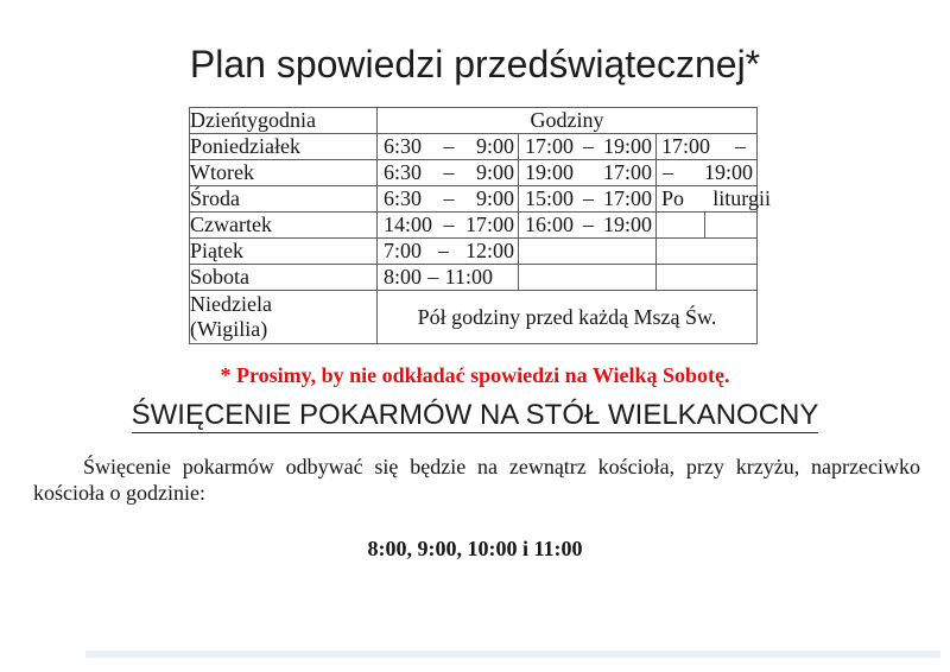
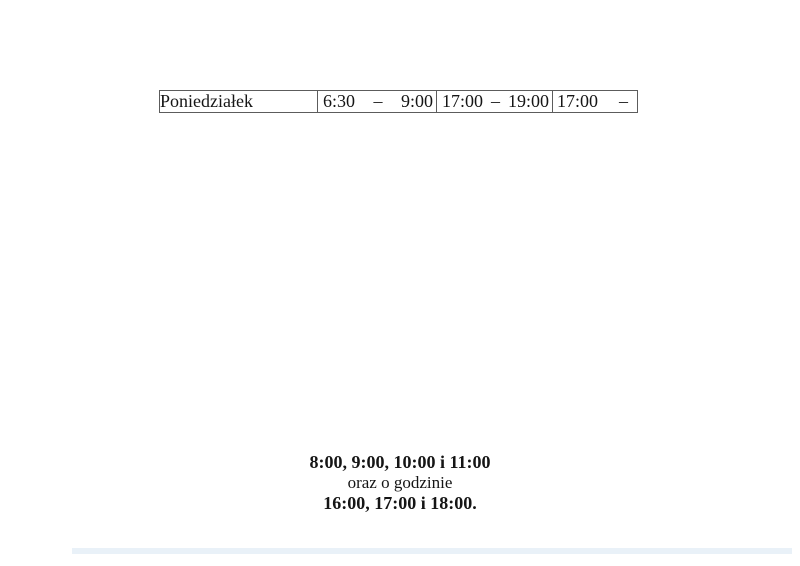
- Plan spowiedzi przedświątecznej*
- Dzieńtygodnia	Godziny
  Poniedziałek	6:30 – 9:00	17:00 – 19:00	17:00 –
- Wtorek	6:30 – 9:00	19:00 17:00	– 19:00
- Środa	6:30 – 9:00	15:00 – 17:00	Po liturgii
- Czwartek	14:00 – 17:00	16:00 – 19:00
- Piątek	7:00 – 12:00
- Sobota	8:00 – 11:00
- Niedziela (Wigilia)	Pół godziny przed każdą Mszą Św.
- * Prosimy, by nie odkładać spowiedzi na Wielką Sobotę.
- ŚWIĘCENIE POKARMÓW NA STÓŁ WIELKANOCNY
- Święcenie pokarmów odbywać się będzie na zewnątrz kościoła, przy krzyżu, naprzeciwko kościoła o godzinie:
  8:00, 9:00, 10:00 i 11:00
+ oraz o godzinie
+ 16:00, 17:00 i 18:00.
